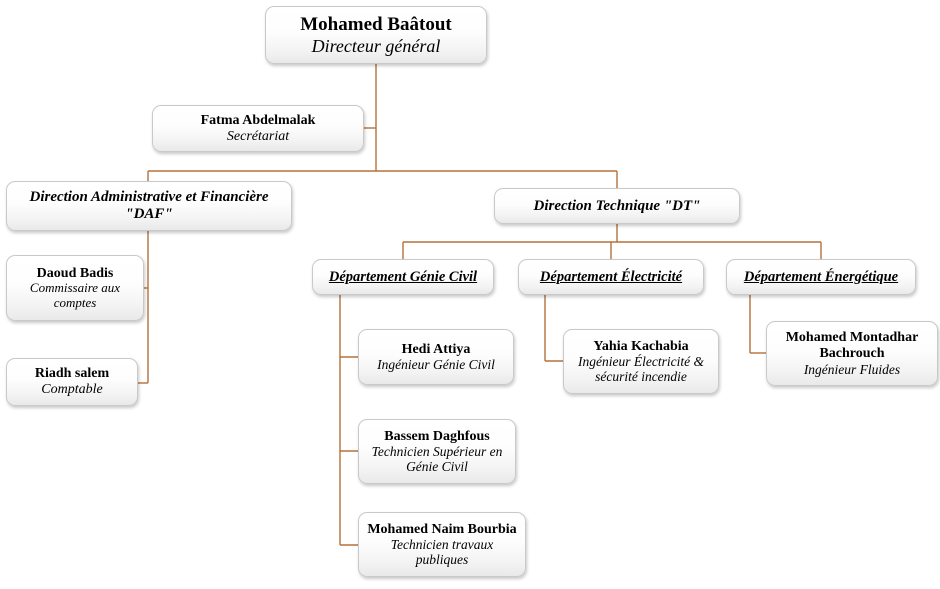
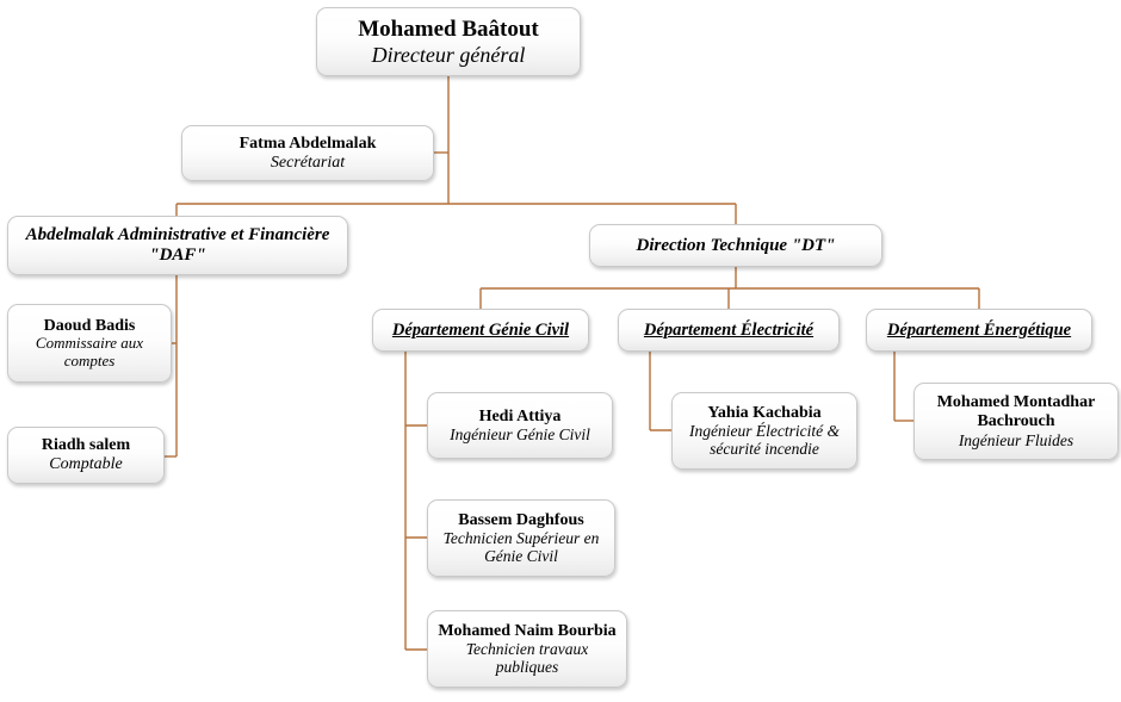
  Mohamed Baâtout
  Directeur général
  Fatma Abdelmalak
  Secrétariat
- Direction Administrative et Financière "DAF"
+ Abdelmalak Administrative et Financière "DAF"
  Direction Technique "DT"
  Daoud Badis
  Commissaire aux comptes
  Riadh salem
  Comptable
  Département Génie Civil
  Département Électricité
  Département Énergétique
  Hedi Attiya
  Ingénieur Génie Civil
  Bassem Daghfous
  Technicien Supérieur en Génie Civil
  Mohamed Naim Bourbia
  Technicien travaux publiques
  Yahia Kachabia
  Ingénieur Électricité & sécurité incendie
  Mohamed Montadhar Bachrouch
  Ingénieur Fluides
